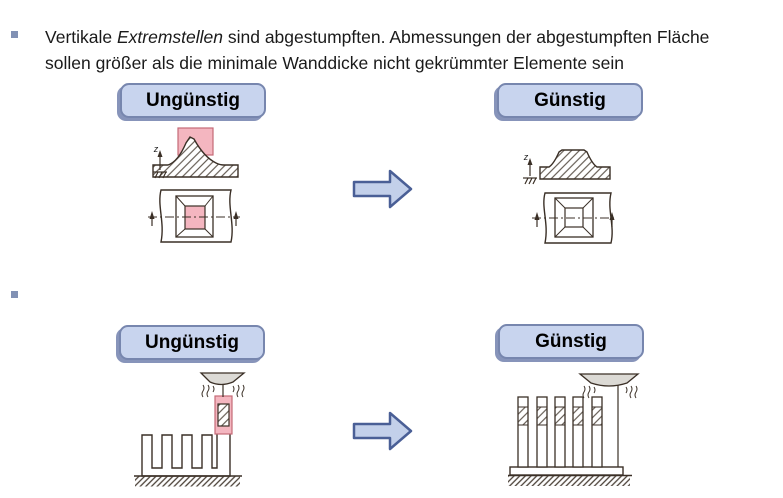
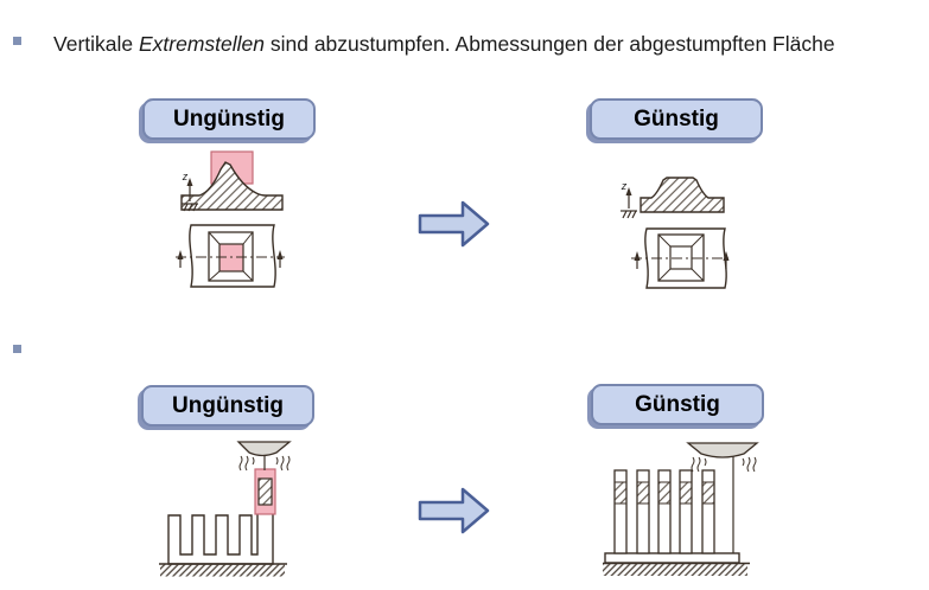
- Vertikale Extremstellen sind abgestumpften. Abmessungen der abgestumpften Fläche
+ Vertikale Extremstellen sind abzustumpfen. Abmessungen der abgestumpften Fläche
- sollen größer als die minimale Wanddicke nicht gekrümmter Elemente sein
  Ungünstig
  Günstig
  z
  z
  Ungünstig
  Günstig
